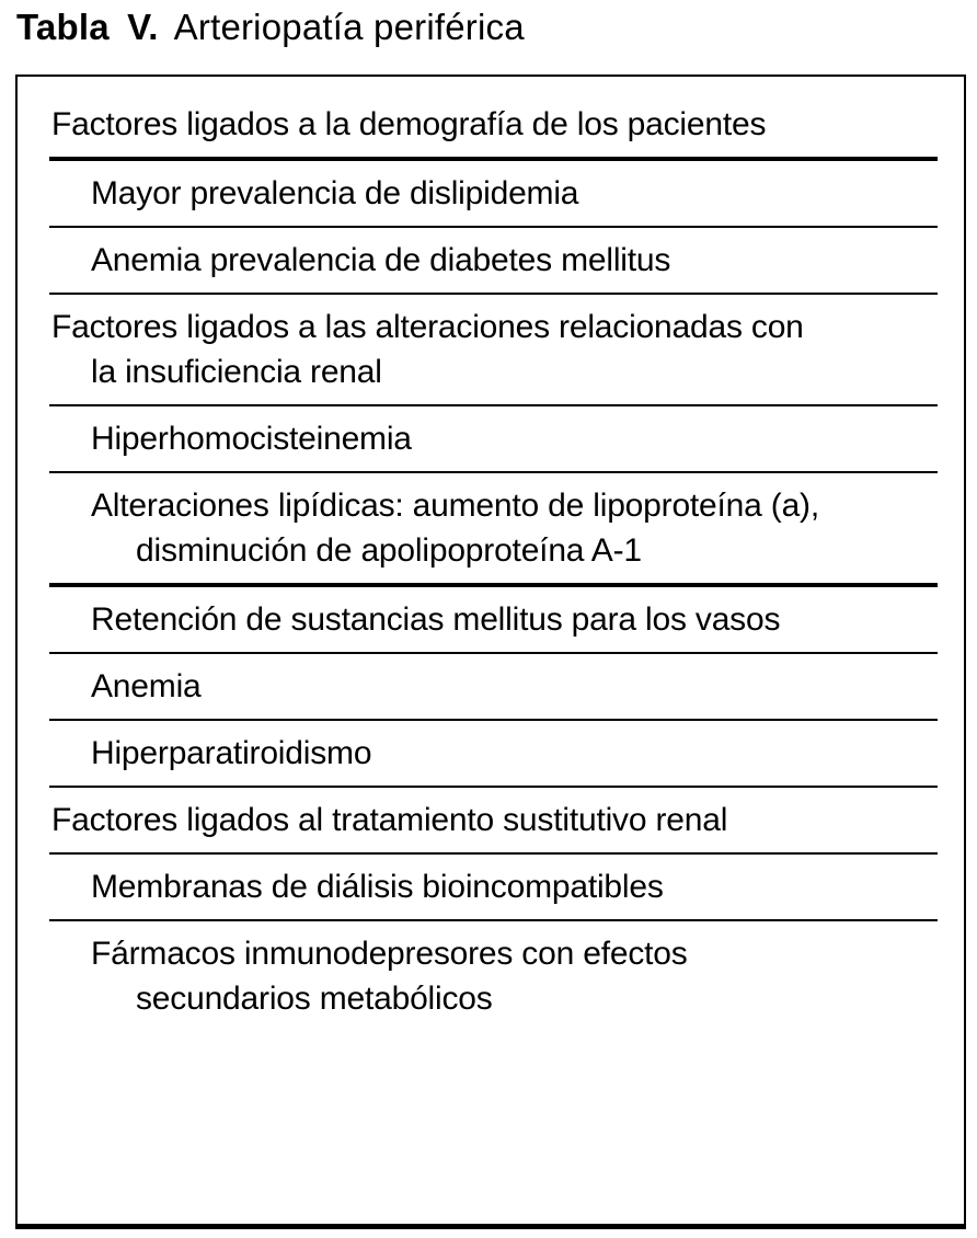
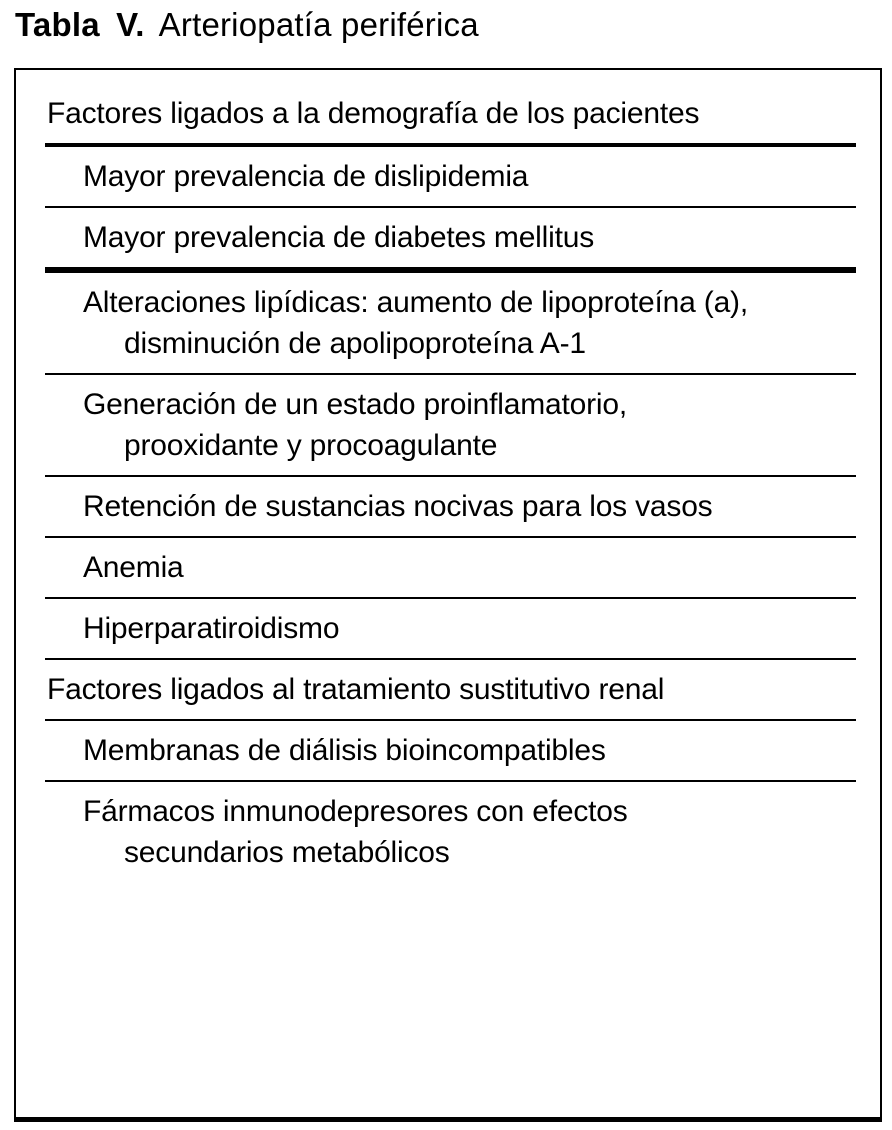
  Tabla V. Arteriopatía periférica
  Factores ligados a la demografía de los pacientes
  Mayor prevalencia de dislipidemia
- Anemia prevalencia de diabetes mellitus
+ Mayor prevalencia de diabetes mellitus
- Factores ligados a las alteraciones relacionadas con
- la insuficiencia renal
- Hiperhomocisteinemia
  Alteraciones lipídicas: aumento de lipoproteína (a),
  disminución de apolipoproteína A-1
+ Generación de un estado proinflamatorio,
+ prooxidante y procoagulante
- Retención de sustancias mellitus para los vasos
+ Retención de sustancias nocivas para los vasos
  Anemia
  Hiperparatiroidismo
  Factores ligados al tratamiento sustitutivo renal
  Membranas de diálisis bioincompatibles
  Fármacos inmunodepresores con efectos
  secundarios metabólicos
